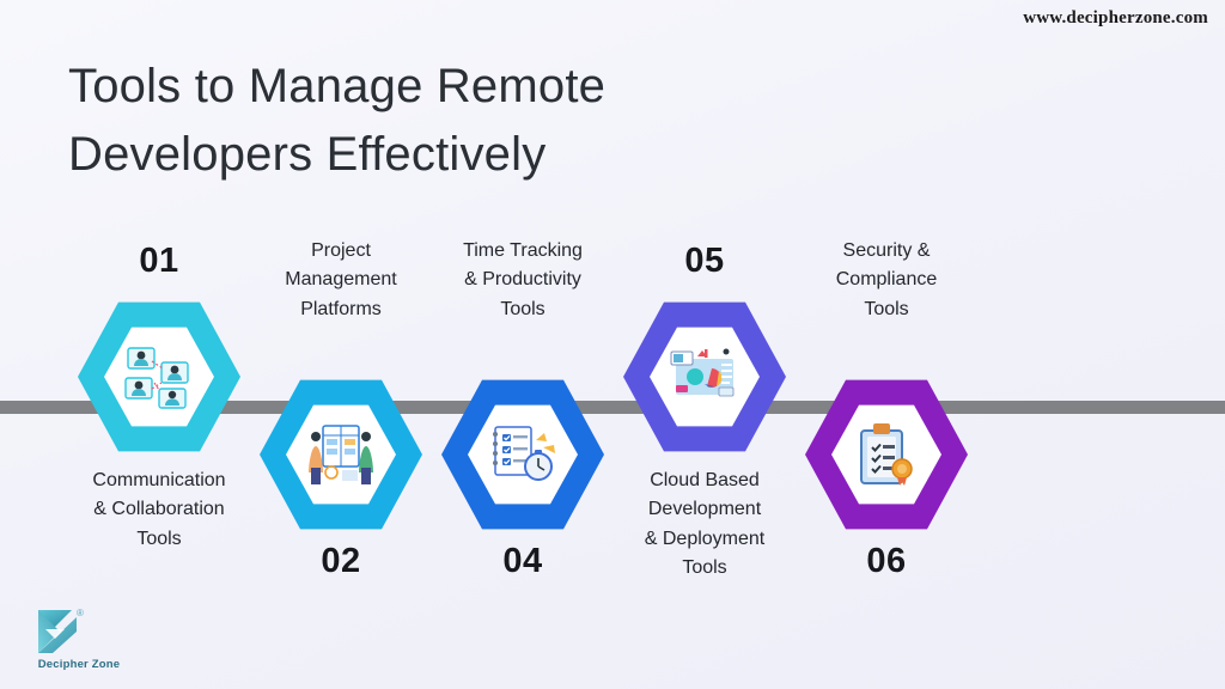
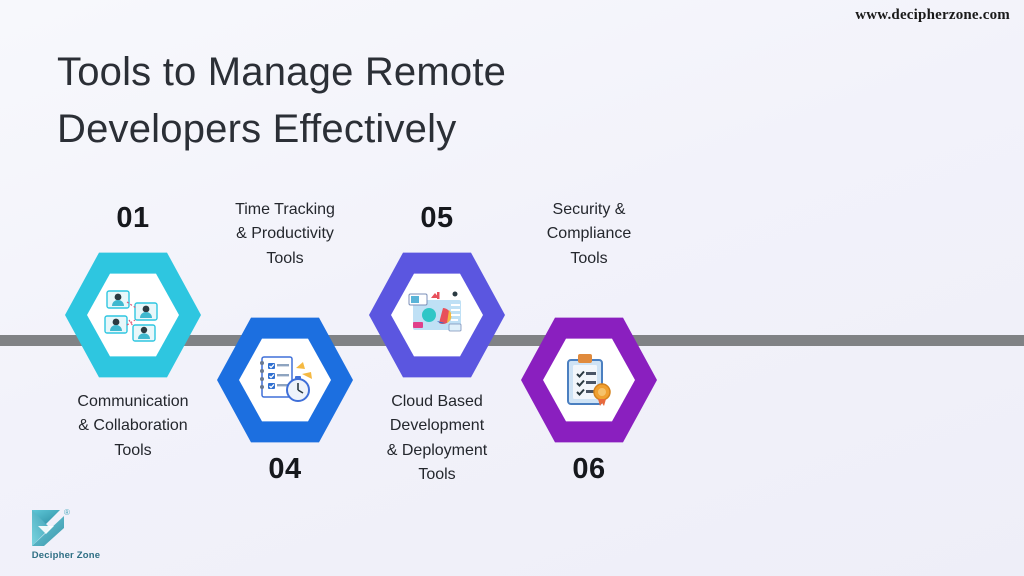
  www.decipherzone.com
  Tools to Manage Remote
  Developers Effectively
  01
  Communication
  & Collaboration
  Tools
- Project
- Management
- Platforms
- 02
  Time Tracking
  & Productivity
  Tools
  04
  05
  Cloud Based
  Development
  & Deployment
  Tools
  Security &
  Compliance
  Tools
  06
  ®
  Decipher Zone
